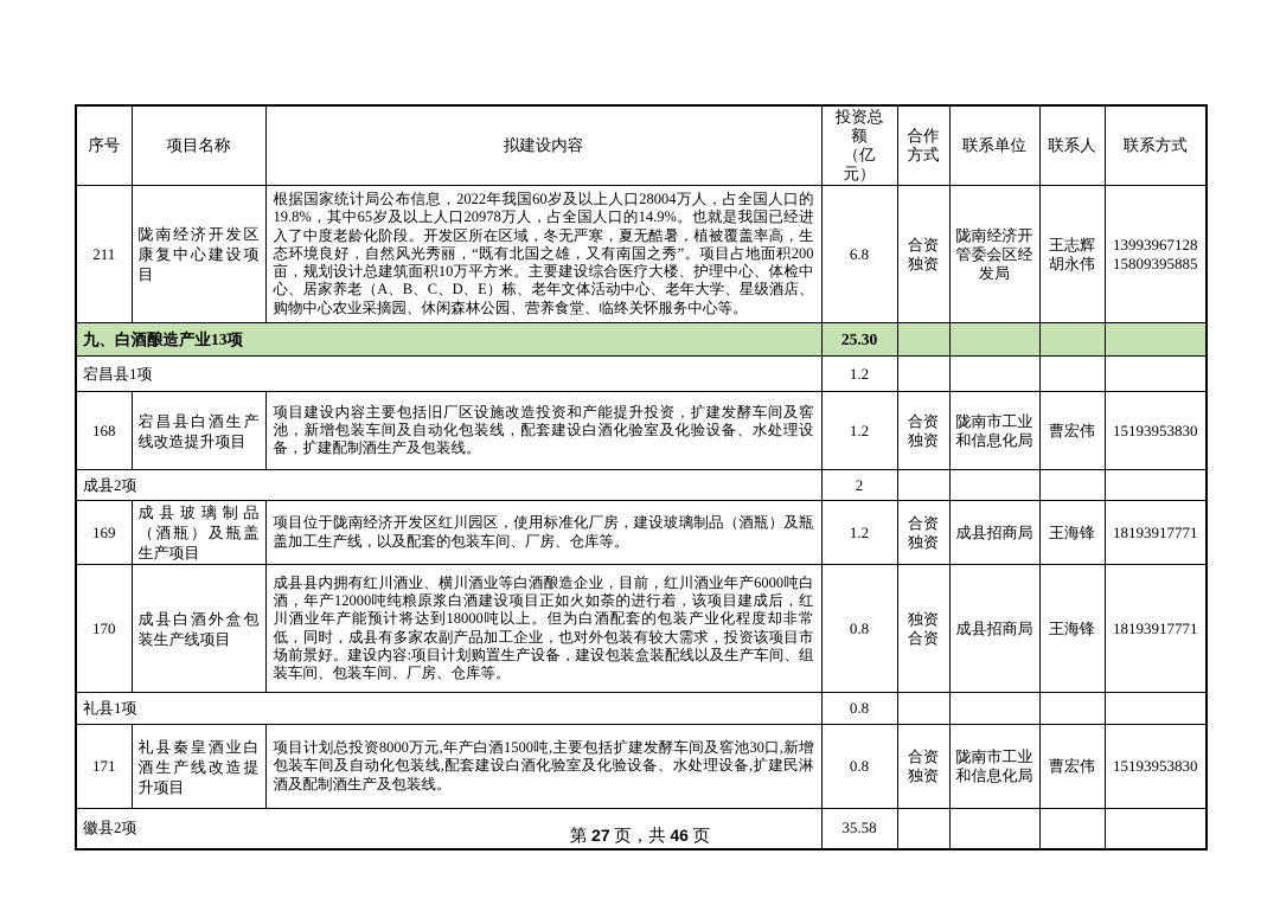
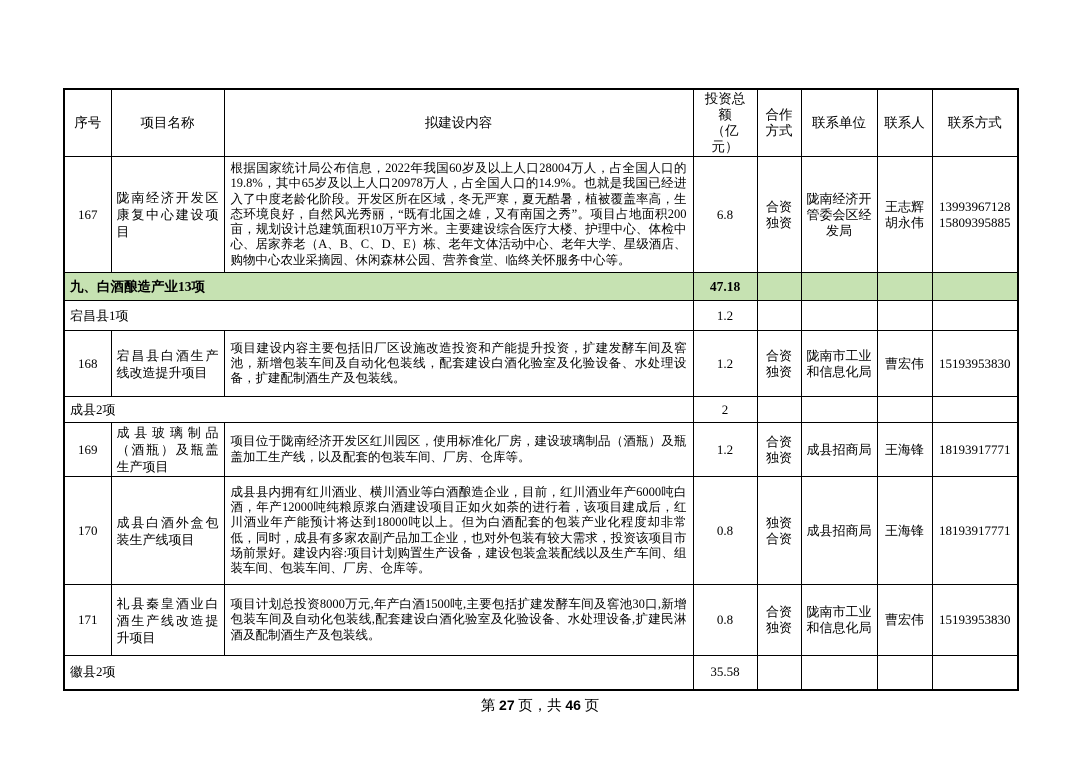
  序号	项目名称	拟建设内容	投资总额 （亿元）	合作 方式	联系单位	联系人	联系方式
- 211	陇南经济开发区康复中心建设项目	根据国家统计局公布信息，2022年我国60岁及以上人口28004万人，占全国人口的19.8%，其中65岁及以上人口20978万人，占全国人口的14.9%。也就是我国已经进入了中度老龄化阶段。开发区所在区域，冬无严寒，夏无酷暑，植被覆盖率高，生态环境良好，自然风光秀丽，“既有北国之雄，又有南国之秀”。项目占地面积200亩，规划设计总建筑面积10万平方米。主要建设综合医疗大楼、护理中心、体检中心、居家养老（A、B、C、D、E）栋、老年文体活动中心、老年大学、星级酒店、购物中心农业采摘园、休闲森林公园、营养食堂、临终关怀服务中心等。	6.8	合资 独资	陇南经济开管委会区经发局	王志辉 胡永伟	13993967128 15809395885
+ 167	陇南经济开发区康复中心建设项目	根据国家统计局公布信息，2022年我国60岁及以上人口28004万人，占全国人口的19.8%，其中65岁及以上人口20978万人，占全国人口的14.9%。也就是我国已经进入了中度老龄化阶段。开发区所在区域，冬无严寒，夏无酷暑，植被覆盖率高，生态环境良好，自然风光秀丽，“既有北国之雄，又有南国之秀”。项目占地面积200亩，规划设计总建筑面积10万平方米。主要建设综合医疗大楼、护理中心、体检中心、居家养老（A、B、C、D、E）栋、老年文体活动中心、老年大学、星级酒店、购物中心农业采摘园、休闲森林公园、营养食堂、临终关怀服务中心等。	6.8	合资 独资	陇南经济开管委会区经发局	王志辉 胡永伟	13993967128 15809395885
- 九、白酒酿造产业13项	25.30
+ 九、白酒酿造产业13项	47.18
  宕昌县1项	1.2
  168	宕昌县白酒生产线改造提升项目	项目建设内容主要包括旧厂区设施改造投资和产能提升投资，扩建发酵车间及窖池，新增包装车间及自动化包装线，配套建设白酒化验室及化验设备、水处理设备，扩建配制酒生产及包装线。	1.2	合资 独资	陇南市工业和信息化局	曹宏伟	15193953830
  成县2项	2
  169	成县玻璃制品（酒瓶）及瓶盖生产项目	项目位于陇南经济开发区红川园区，使用标准化厂房，建设玻璃制品（酒瓶）及瓶盖加工生产线，以及配套的包装车间、厂房、仓库等。	1.2	合资 独资	成县招商局	王海锋	18193917771
  170	成县白酒外盒包装生产线项目	成县县内拥有红川酒业、横川酒业等白酒酿造企业，目前，红川酒业年产6000吨白酒，年产12000吨纯粮原浆白酒建设项目正如火如荼的进行着，该项目建成后，红川酒业年产能预计将达到18000吨以上。但为白酒配套的包装产业化程度却非常低，同时，成县有多家农副产品加工企业，也对外包装有较大需求，投资该项目市场前景好。建设内容:项目计划购置生产设备，建设包装盒装配线以及生产车间、组装车间、包装车间、厂房、仓库等。	0.8	独资 合资	成县招商局	王海锋	18193917771
- 礼县1项	0.8
  171	礼县秦皇酒业白酒生产线改造提升项目	项目计划总投资8000万元,年产白酒1500吨,主要包括扩建发酵车间及窖池30口,新增包装车间及自动化包装线,配套建设白酒化验室及化验设备、水处理设备,扩建民淋酒及配制酒生产及包装线。	0.8	合资 独资	陇南市工业和信息化局	曹宏伟	15193953830
  徽县2项	35.58
  第 27 页，共 46 页
